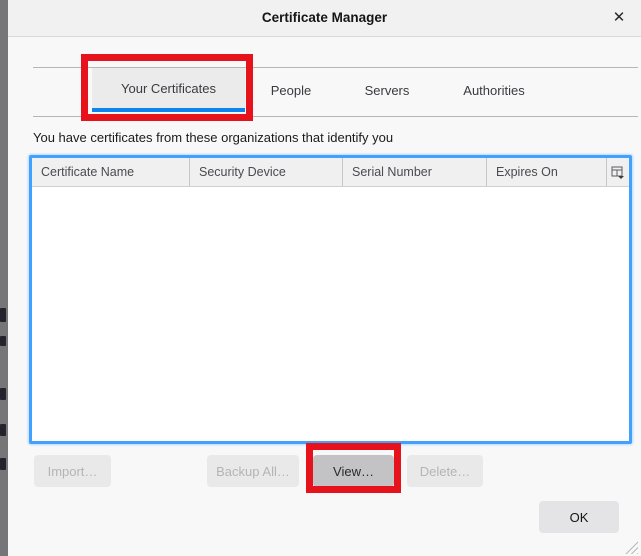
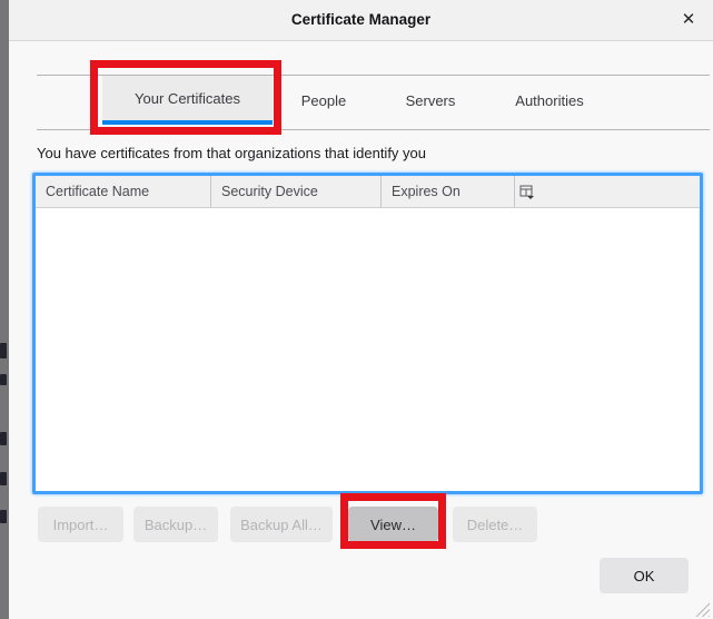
  Certificate Manager
  ✕
  Your Certificates
  People
  Servers
  Authorities
- You have certificates from these organizations that identify you
+ You have certificates from that organizations that identify you
  Certificate Name
  Security Device
- Serial Number
  Expires On
  Import…
+ Backup…
  Backup All…
  View…
  Delete…
  OK
